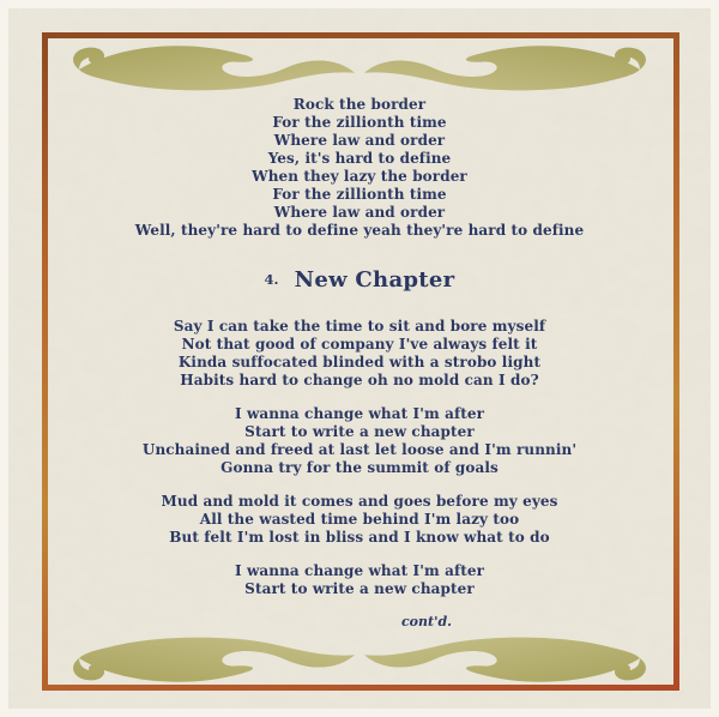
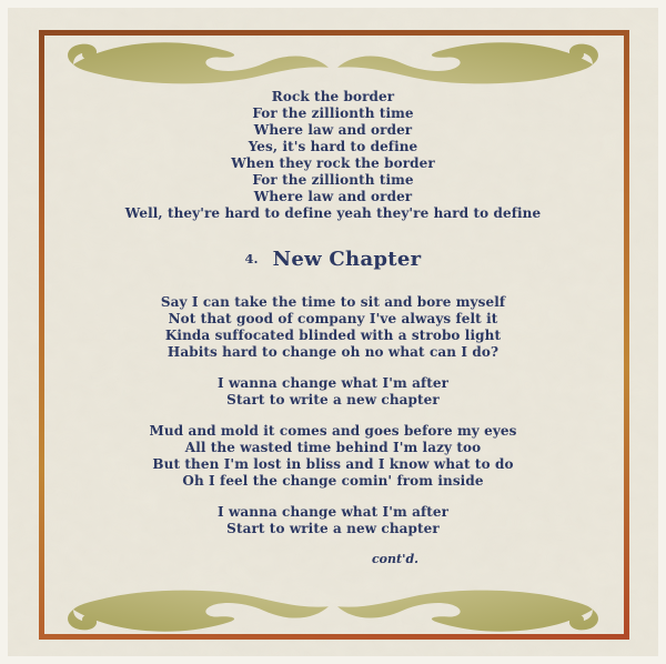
  Rock the border
  For the zillionth time
  Where law and order
  Yes, it's hard to define
- When they lazy the border
+ When they rock the border
  For the zillionth time
  Where law and order
  Well, they're hard to define yeah they're hard to define
  4. New Chapter
  Say I can take the time to sit and bore myself
  Not that good of company I've always felt it
  Kinda suffocated blinded with a strobo light
- Habits hard to change oh no mold can I do?
+ Habits hard to change oh no what can I do?
  I wanna change what I'm after
  Start to write a new chapter
- Unchained and freed at last let loose and I'm runnin'
- Gonna try for the summit of goals
  Mud and mold it comes and goes before my eyes
  All the wasted time behind I'm lazy too
- But felt I'm lost in bliss and I know what to do
+ But then I'm lost in bliss and I know what to do
+ Oh I feel the change comin' from inside
  I wanna change what I'm after
  Start to write a new chapter
  cont'd.
